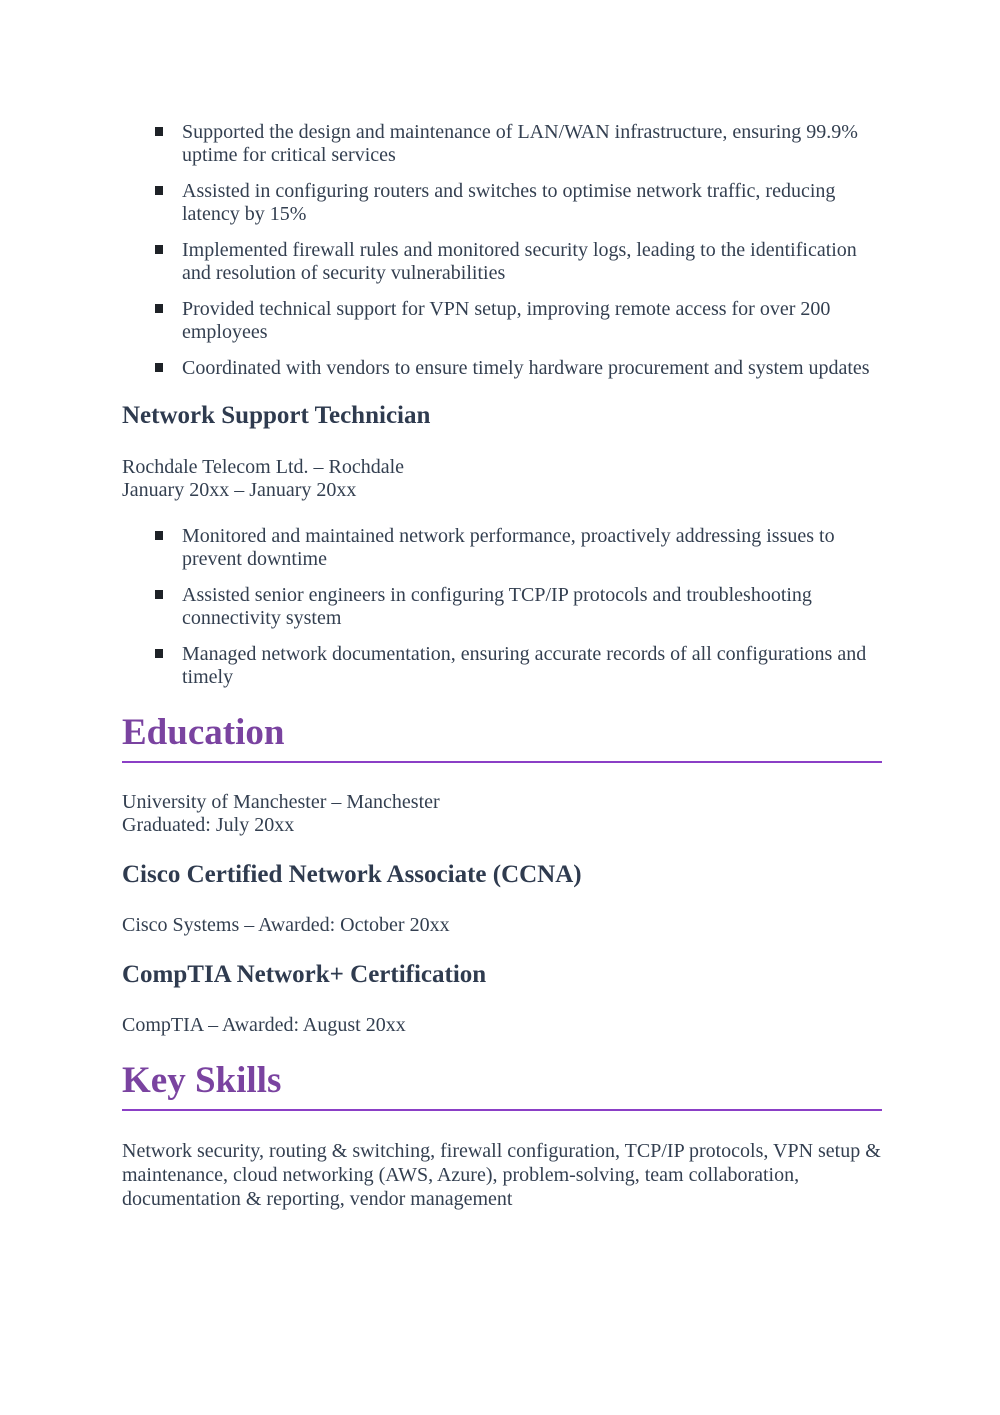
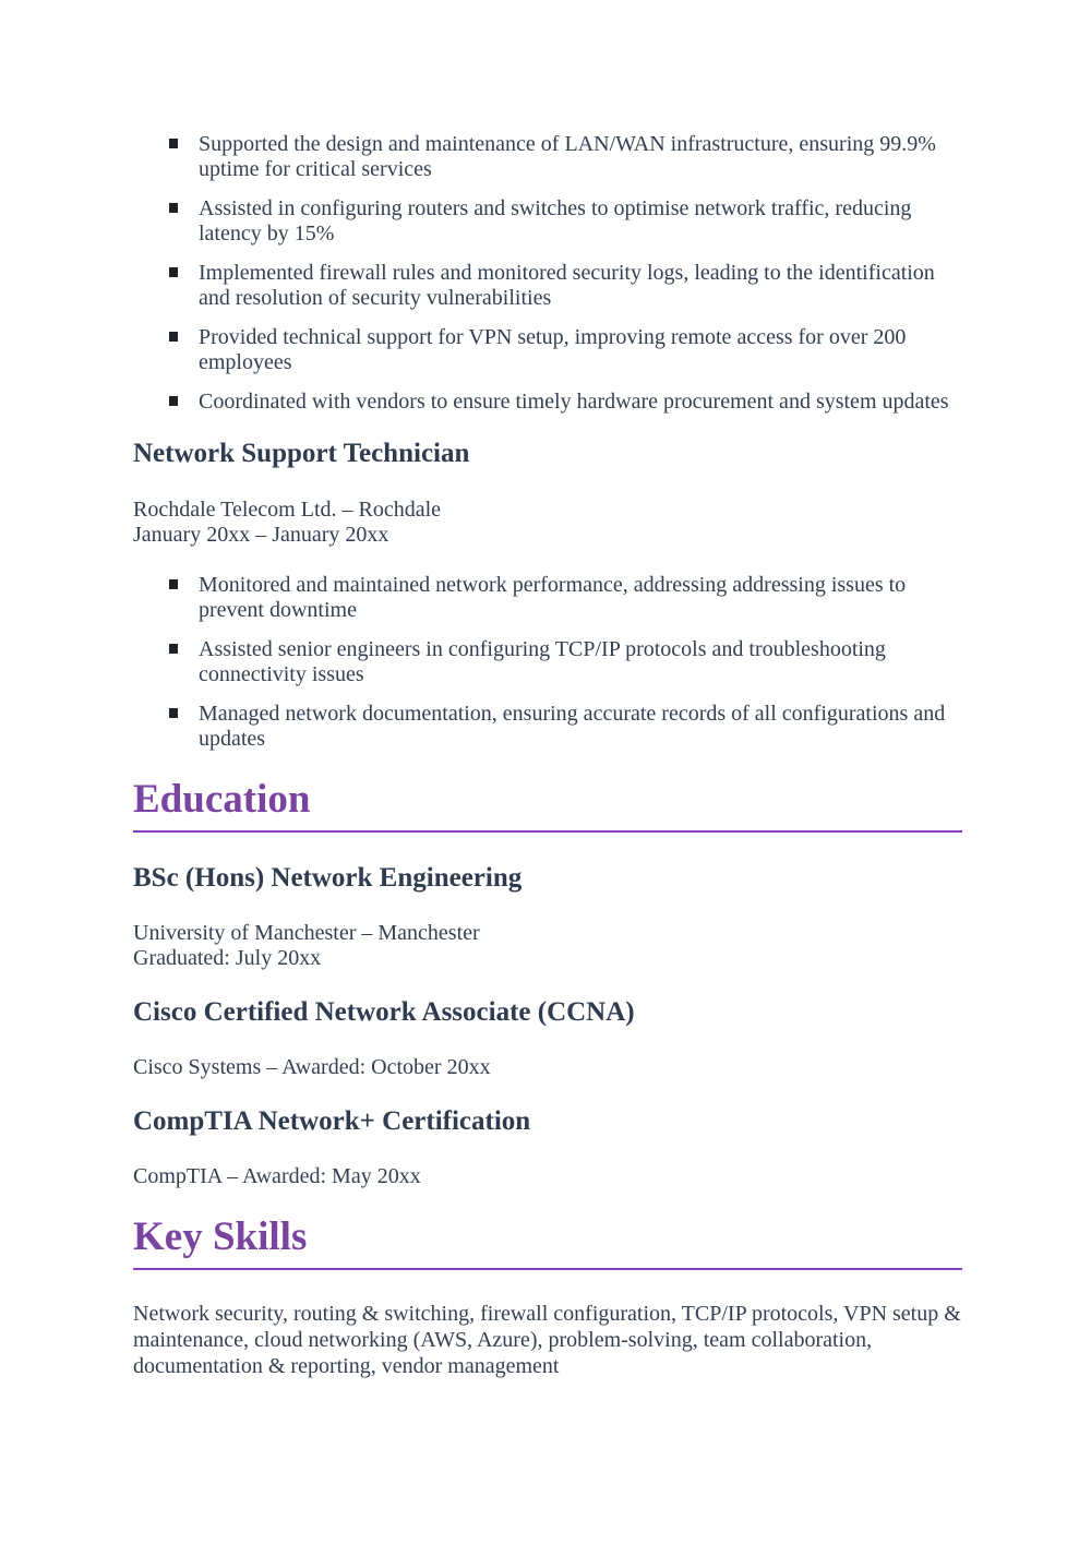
  Supported the design and maintenance of LAN/WAN infrastructure, ensuring 99.9% uptime for critical services
  Assisted in configuring routers and switches to optimise network traffic, reducing latency by 15%
  Implemented firewall rules and monitored security logs, leading to the identification and resolution of security vulnerabilities
  Provided technical support for VPN setup, improving remote access for over 200 employees
  Coordinated with vendors to ensure timely hardware procurement and system updates
  Network Support Technician
  Rochdale Telecom Ltd. – Rochdale
  January 20xx – January 20xx
- Monitored and maintained network performance, proactively addressing issues to prevent downtime
+ Monitored and maintained network performance, addressing addressing issues to prevent downtime
- Assisted senior engineers in configuring TCP/IP protocols and troubleshooting connectivity system
+ Assisted senior engineers in configuring TCP/IP protocols and troubleshooting connectivity issues
- Managed network documentation, ensuring accurate records of all configurations and timely
+ Managed network documentation, ensuring accurate records of all configurations and updates
  Education
+ BSc (Hons) Network Engineering
  University of Manchester – Manchester
  Graduated: July 20xx
  Cisco Certified Network Associate (CCNA)
  Cisco Systems – Awarded: October 20xx
  CompTIA Network+ Certification
- CompTIA – Awarded: August 20xx
+ CompTIA – Awarded: May 20xx
  Key Skills
  Network security, routing & switching, firewall configuration, TCP/IP protocols, VPN setup & maintenance, cloud networking (AWS, Azure), problem-solving, team collaboration, documentation & reporting, vendor management
